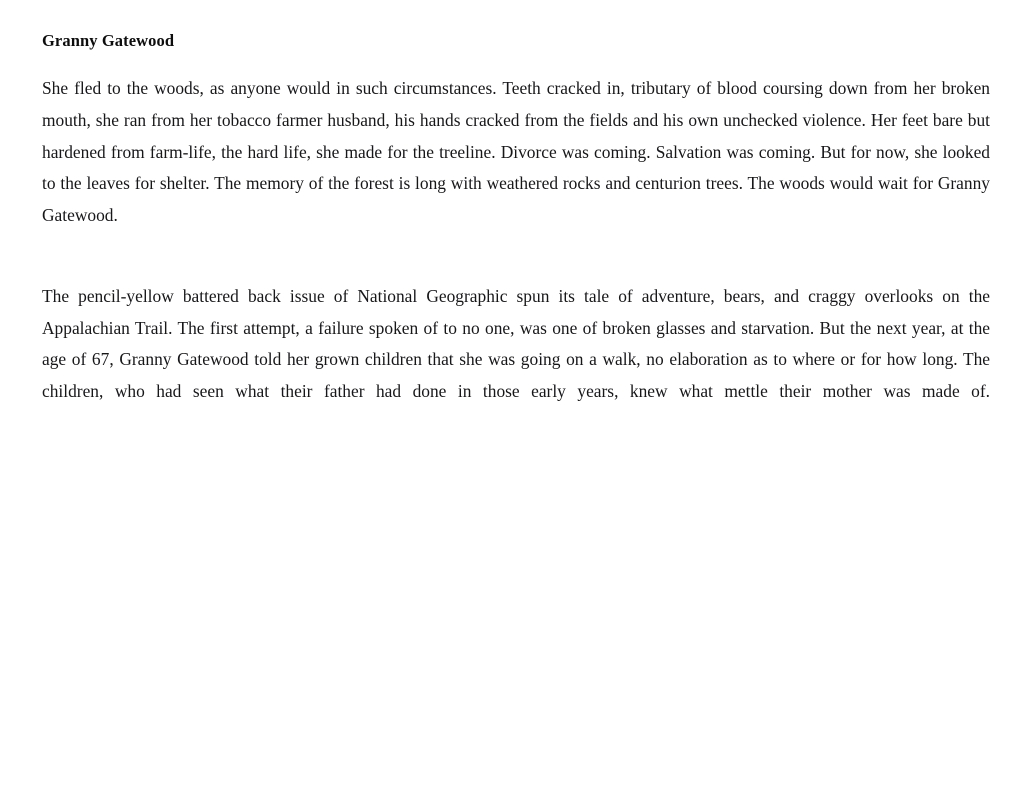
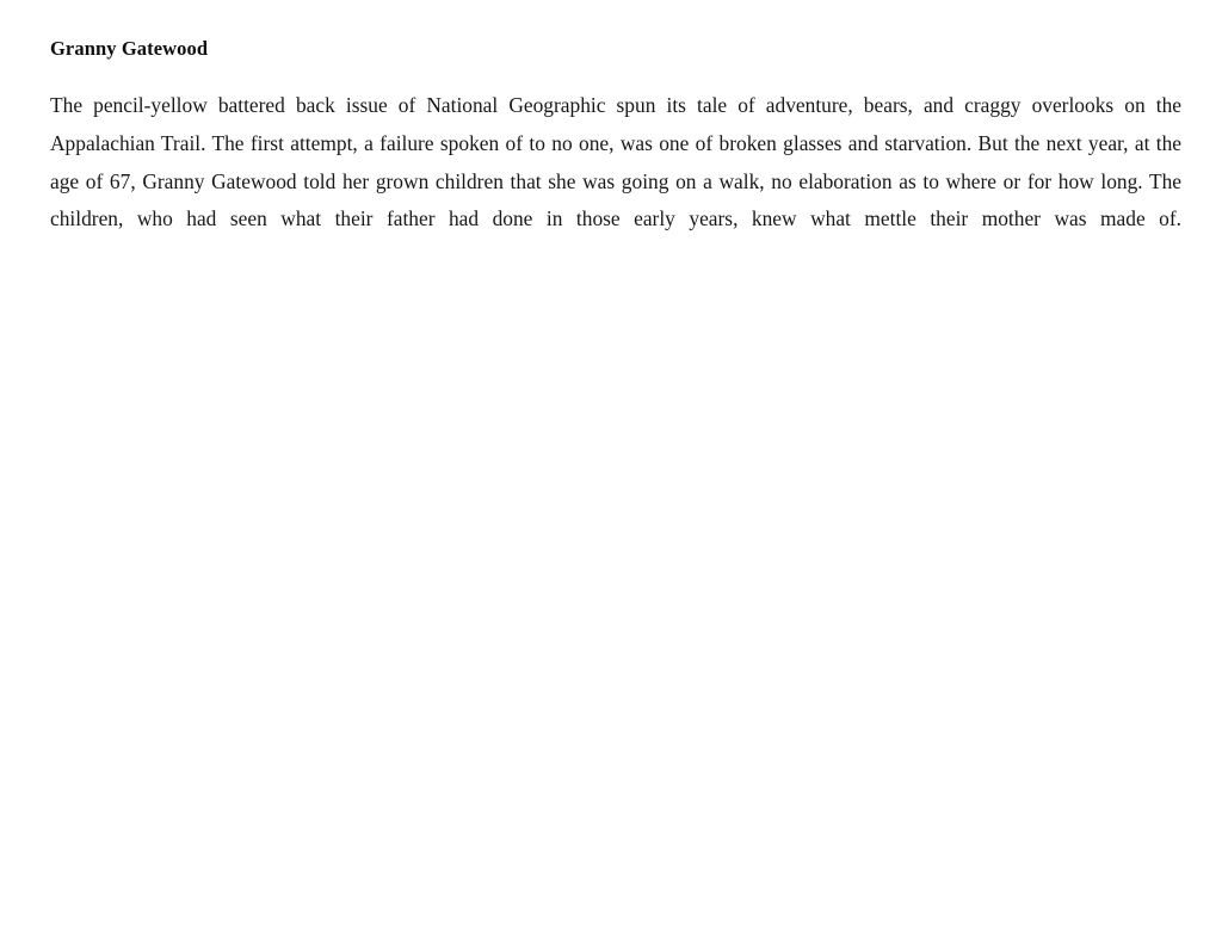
  Granny Gatewood
- She fled to the woods, as anyone would in such circumstances. Teeth cracked in, tributary of blood coursing down from her broken mouth, she ran from her tobacco farmer husband, his hands cracked from the fields and his own unchecked violence. Her feet bare but hardened from farm-life, the hard life, she made for the treeline. Divorce was coming. Salvation was coming. But for now, she looked to the leaves for shelter. The memory of the forest is long with weathered rocks and centurion trees. The woods would wait for Granny Gatewood.
  The pencil-yellow battered back issue of National Geographic spun its tale of adventure, bears, and craggy overlooks on the Appalachian Trail. The first attempt, a failure spoken of to no one, was one of broken glasses and starvation. But the next year, at the age of 67, Granny Gatewood told her grown children that she was going on a walk, no elaboration as to where or for how long. The children, who had seen what their father had done in those early years, knew what mettle their mother was made of.
